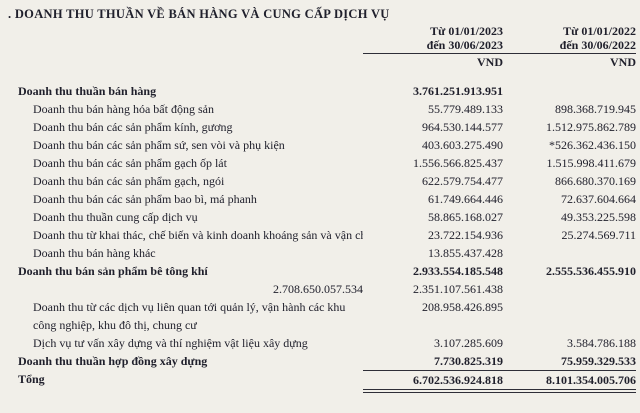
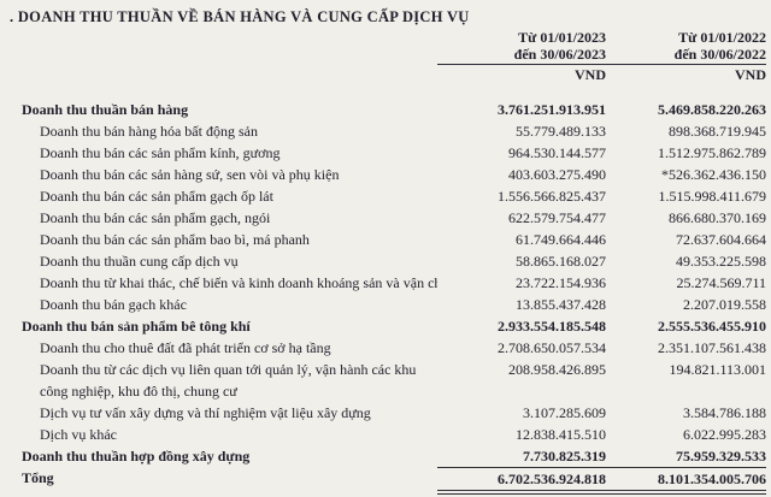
  . DOANH THU THUẦN VỀ BÁN HÀNG VÀ CUNG CẤP DỊCH VỤ
  Từ 01/01/2023
  đến 30/06/2023
  VND
  Từ 01/01/2022
  đến 30/06/2022
  VND
  Doanh thu thuần bán hàng
  3.761.251.913.951
+ 5.469.858.220.263
  Doanh thu bán hàng hóa bất động sản
  55.779.489.133
  898.368.719.945
  Doanh thu bán các sản phẩm kính, gương
  964.530.144.577
  1.512.975.862.789
- Doanh thu bán các sản phẩm sứ, sen vòi và phụ kiện
+ Doanh thu bán các sản hàng sứ, sen vòi và phụ kiện
  403.603.275.490
  *526.362.436.150
  Doanh thu bán các sản phẩm gạch ốp lát
  1.556.566.825.437
  1.515.998.411.679
  Doanh thu bán các sản phẩm gạch, ngói
  622.579.754.477
  866.680.370.169
  Doanh thu bán các sản phẩm bao bì, má phanh
  61.749.664.446
  72.637.604.664
  Doanh thu thuần cung cấp dịch vụ
  58.865.168.027
  49.353.225.598
  Doanh thu từ khai thác, chế biến và kinh doanh khoáng sản và vận c
  23.722.154.936
  25.274.569.711
- Doanh thu bán hàng khác
+ Doanh thu bán gạch khác
  13.855.437.428
+ 2.207.019.558
  Doanh thu bán sản phẩm bê tông khí
  2.933.554.185.548
  2.555.536.455.910
+ Doanh thu cho thuê đất đã phát triển cơ sở hạ tầng
  2.708.650.057.534
  2.351.107.561.438
  Doanh thu từ các dịch vụ liên quan tới quản lý, vận hành các khu
  công nghiệp, khu đô thị, chung cư
  208.958.426.895
+ 194.821.113.001
  Dịch vụ tư vấn xây dựng và thí nghiệm vật liệu xây dựng
  3.107.285.609
  3.584.786.188
+ Dịch vụ khác
+ 12.838.415.510
+ 6.022.995.283
  Doanh thu thuần hợp đồng xây dựng
  7.730.825.319
  75.959.329.533
  Tổng
  6.702.536.924.818
  8.101.354.005.706
